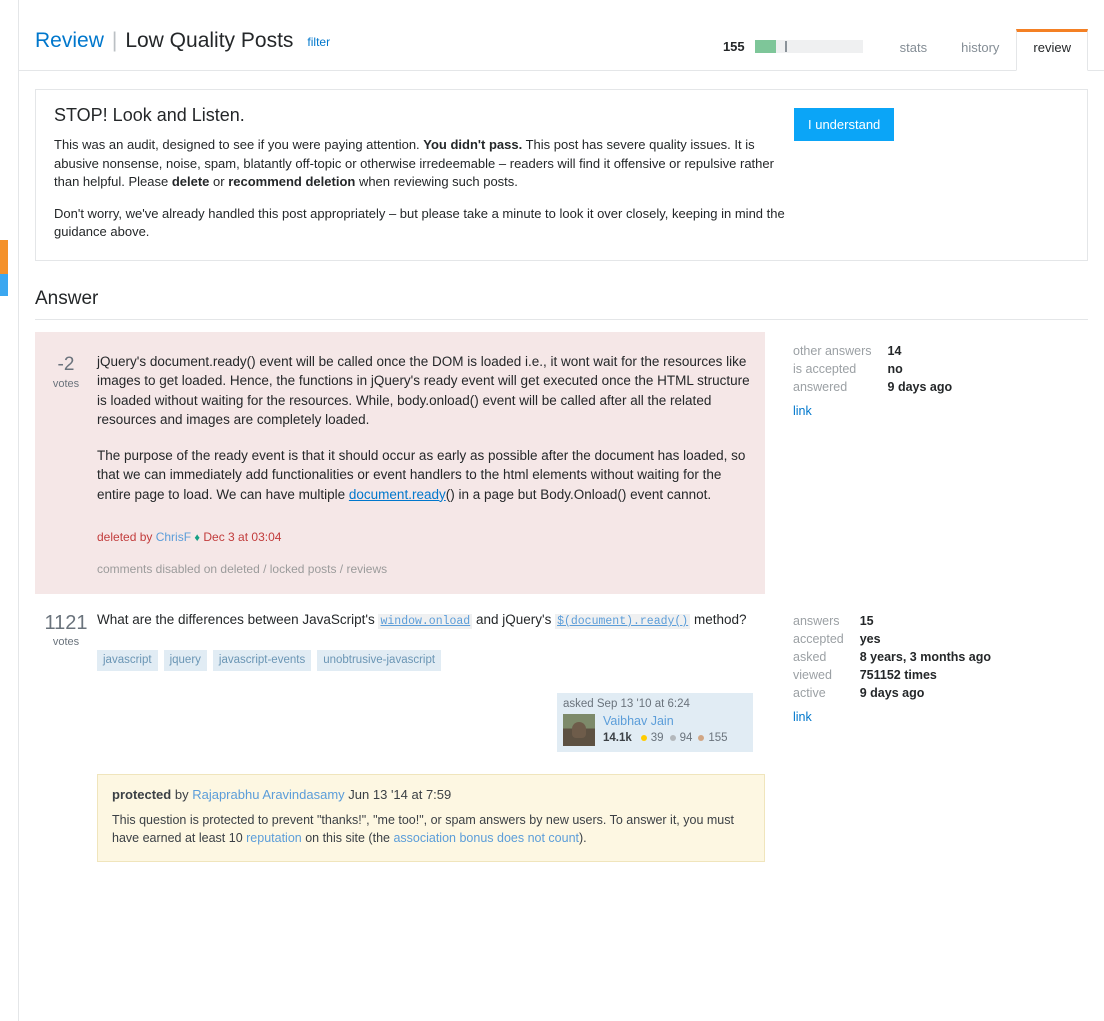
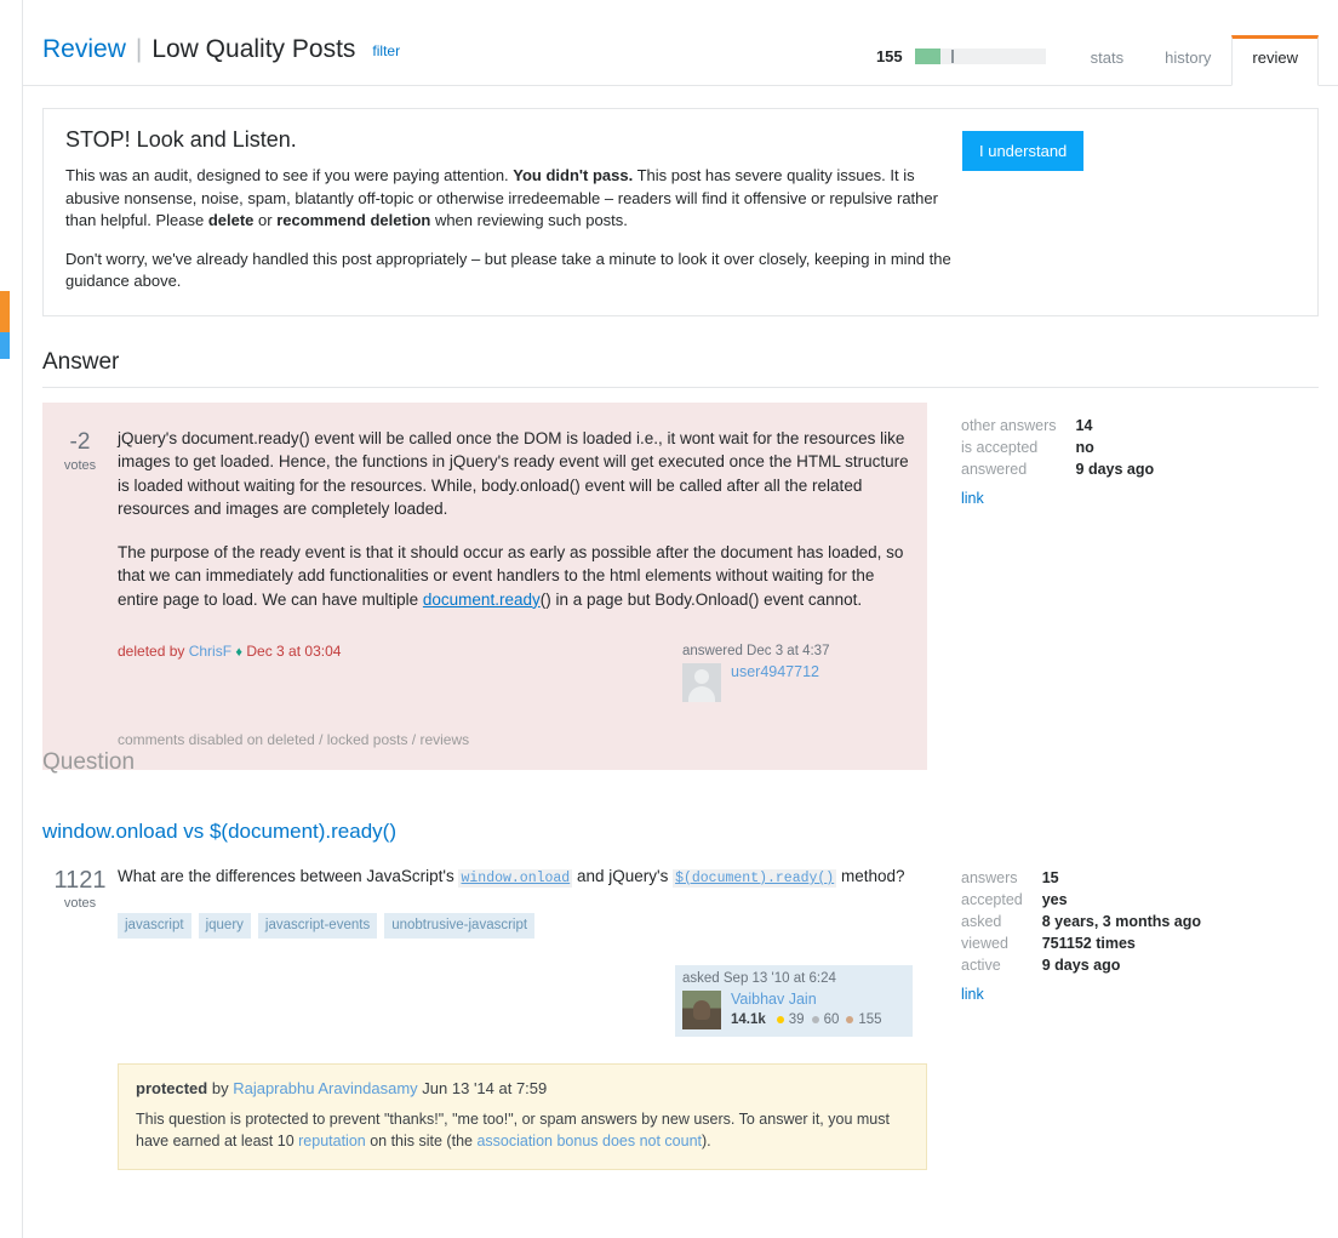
  Review
  |
  Low Quality Posts
  filter
  155
  stats
  history
  review
  STOP! Look and Listen.
  This was an audit, designed to see if you were paying attention. You didn't pass. This post has severe quality issues. It is abusive nonsense, noise, spam, blatantly off-topic or otherwise irredeemable – readers will find it offensive or repulsive rather than helpful. Please delete or recommend deletion when reviewing such posts.
  Don't worry, we've already handled this post appropriately – but please take a minute to look it over closely, keeping in mind the guidance above.
  I understand
  Answer
  -2
  votes
  jQuery's document.ready() event will be called once the DOM is loaded i.e., it wont wait for the resources like images to get loaded. Hence, the functions in jQuery's ready event will get executed once the HTML structure is loaded without waiting for the resources. While, body.onload() event will be called after all the related resources and images are completely loaded.
  The purpose of the ready event is that it should occur as early as possible after the document has loaded, so that we can immediately add functionalities or event handlers to the html elements without waiting for the entire page to load. We can have multiple document.ready() in a page but Body.Onload() event cannot.
  deleted by ChrisF ♦ Dec 3 at 03:04
+ answered Dec 3 at 4:37
+ user4947712
  comments disabled on deleted / locked posts / reviews
  other answers	14
  is accepted	no
  answered	9 days ago
  link
+ Question
+ window.onload vs $(document).ready()
  1121
  votes
  What are the differences between JavaScript's window.onload and jQuery's $(document).ready() method?
  javascript
  jquery
  javascript-events
  unobtrusive-javascript
  asked Sep 13 '10 at 6:24
  Vaibhav Jain
  14.1k
  39
- 94
+ 60
  155
  answers	15
  accepted	yes
  asked	8 years, 3 months ago
  viewed	751152 times
  active	9 days ago
  link
  protected by Rajaprabhu Aravindasamy Jun 13 '14 at 7:59
  This question is protected to prevent "thanks!", "me too!", or spam answers by new users. To answer it, you must have earned at least 10 reputation on this site (the association bonus does not count).
